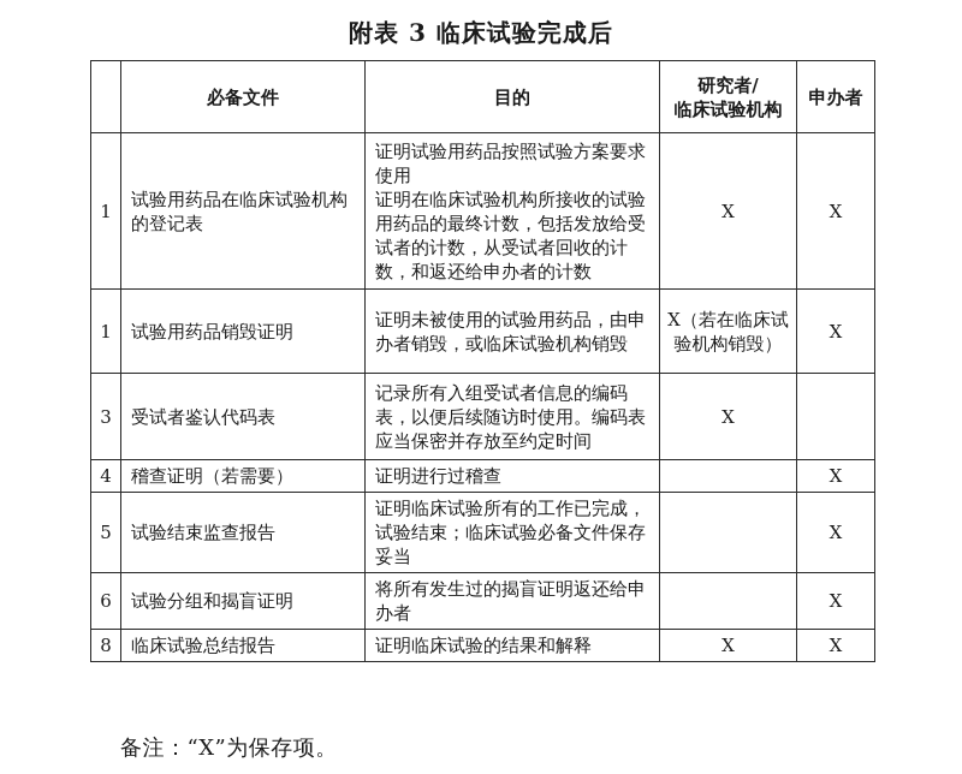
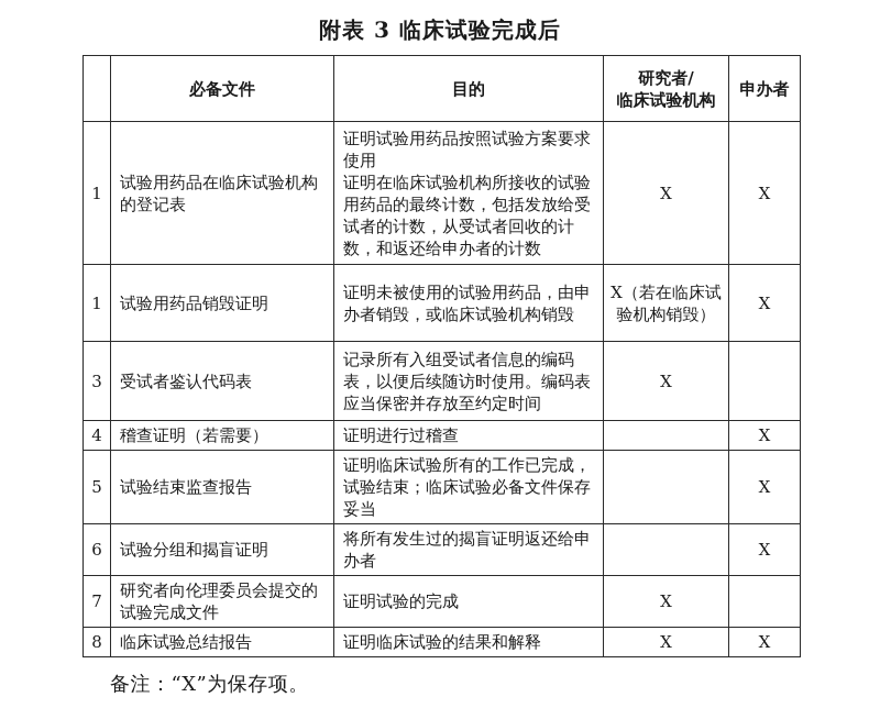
  附表 3 临床试验完成后
  	必备文件	目的	研究者/ 临床试验机构	申办者
  1	试验用药品在临床试验机构的登记表	证明试验用药品按照试验方案要求使用 证明在临床试验机构所接收的试验用药品的最终计数，包括发放给受试者的计数，从受试者回收的计数，和返还给申办者的计数	X	X
  1	试验用药品销毁证明	证明未被使用的试验用药品，由申办者销毁，或临床试验机构销毁	X（若在临床试验机构销毁）	X
  3	受试者鉴认代码表	记录所有入组受试者信息的编码表，以便后续随访时使用。编码表应当保密并存放至约定时间	X
  4	稽查证明（若需要）	证明进行过稽查		X
  5	试验结束监查报告	证明临床试验所有的工作已完成，试验结束；临床试验必备文件保存妥当		X
  6	试验分组和揭盲证明	将所有发生过的揭盲证明返还给申办者		X
+ 7	研究者向伦理委员会提交的试验完成文件	证明试验的完成	X
  8	临床试验总结报告	证明临床试验的结果和解释	X	X
  备注：“X”为保存项。
